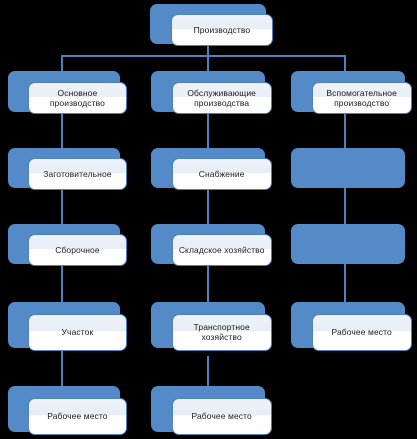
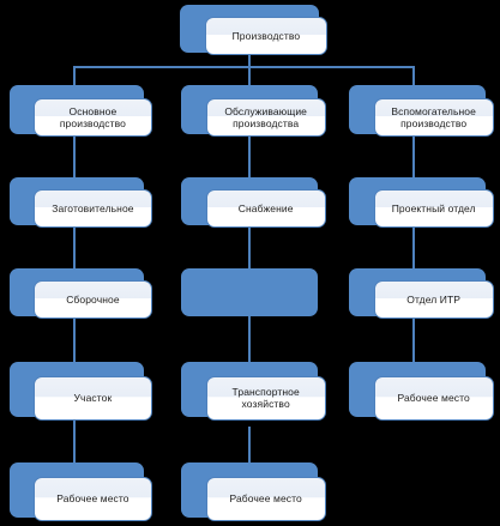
  Производство
  Основное
  производство
  Заготовительное
  Сборочное
  Участок
  Рабочее место
  Обслуживающие
  производства
  Снабжение
- Складское хозяйство
  Транспортное
  хозяйство
  Рабочее место
  Вспомогательное
  производство
+ Проектный отдел
+ Отдел ИТР
  Рабочее место
